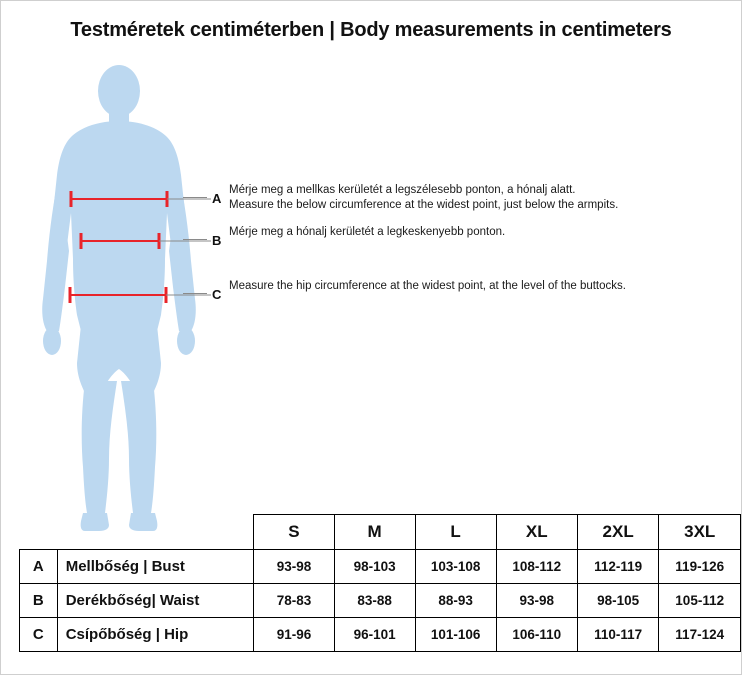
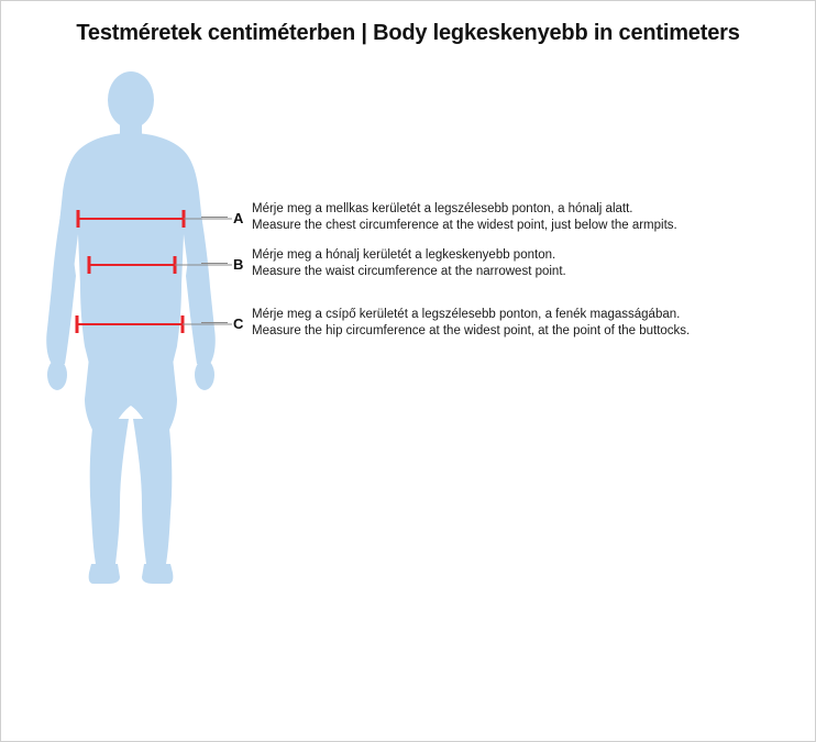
- Testméretek centiméterben | Body measurements in centimeters
+ Testméretek centiméterben | Body legkeskenyebb in centimeters
  A
  B
  C
  Mérje meg a mellkas kerületét a legszélesebb ponton, a hónalj alatt.
- Measure the below circumference at the widest point, just below the armpits.
+ Measure the chest circumference at the widest point, just below the armpits.
  Mérje meg a hónalj kerületét a legkeskenyebb ponton.
+ Measure the waist circumference at the narrowest point.
+ Mérje meg a csípő kerületét a legszélesebb ponton, a fenék magasságában.
- Measure the hip circumference at the widest point, at the level of the buttocks.
+ Measure the hip circumference at the widest point, at the point of the buttocks.
- 		S	M	L	XL	2XL	3XL
- A	Mellbőség | Bust	93-98	98-103	103-108	108-112	112-119	119-126
- B	Derékbőség| Waist	78-83	83-88	88-93	93-98	98-105	105-112
- C	Csípőbőség | Hip	91-96	96-101	101-106	106-110	110-117	117-124
